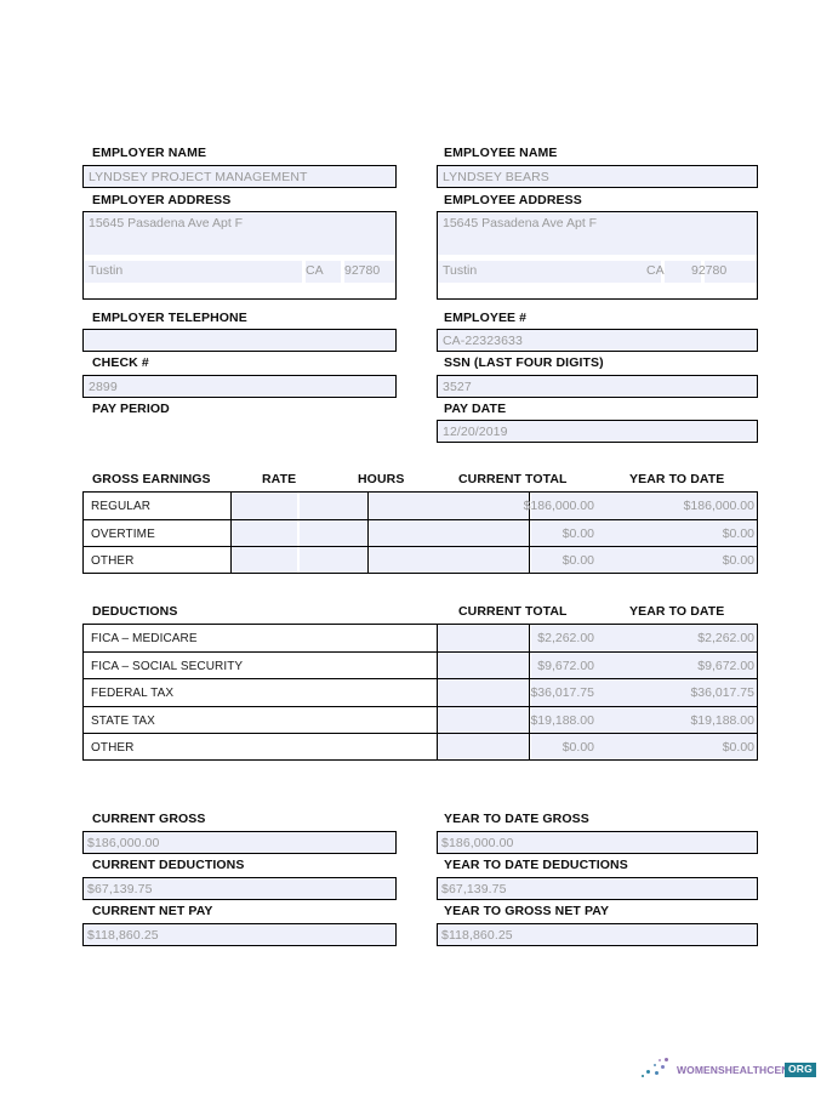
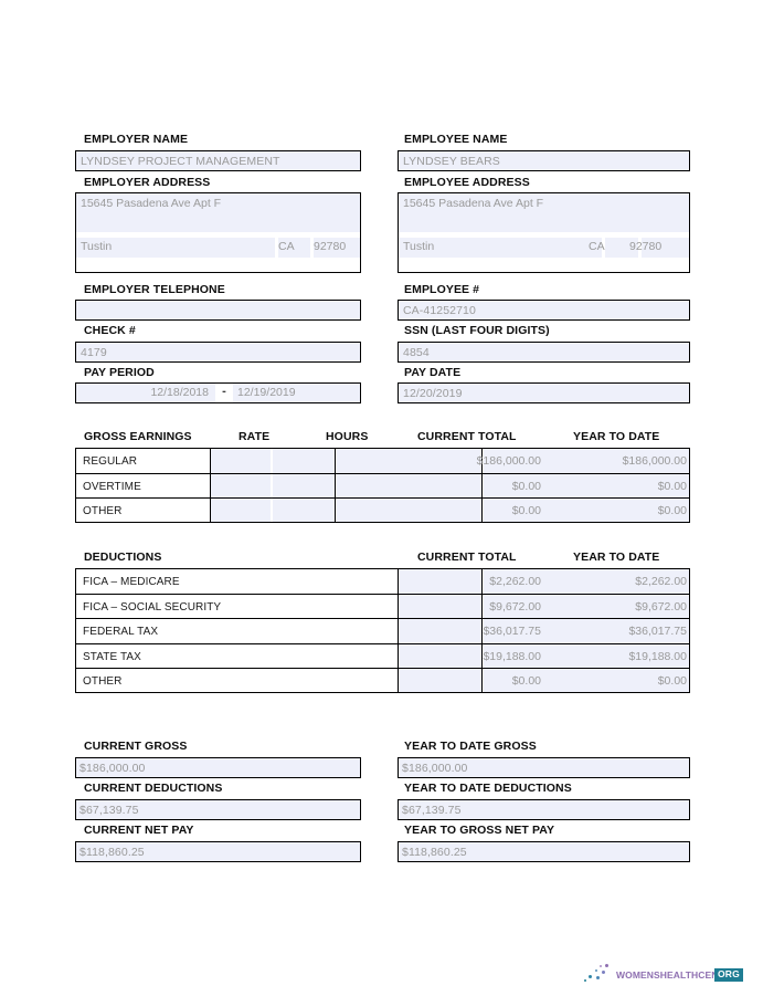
  EMPLOYER NAME
  LYNDSEY PROJECT MANAGEMENT
  EMPLOYER ADDRESS
  15645 Pasadena Ave Apt F
  Tustin
  CA
  92780
  EMPLOYER TELEPHONE
  CHECK #
- 2899
+ 4179
  PAY PERIOD
+ 12/18/2018
+ -
+ 12/19/2019
  EMPLOYEE NAME
  LYNDSEY BEARS
  EMPLOYEE ADDRESS
  15645 Pasadena Ave Apt F
  Tustin
  CA
  92780
  EMPLOYEE #
- CA-22323633
+ CA-41252710
  SSN (LAST FOUR DIGITS)
- 3527
+ 4854
  PAY DATE
  12/20/2019
  GROSS EARNINGS
  RATE
  HOURS
  CURRENT TOTAL
  YEAR TO DATE
  REGULAR
  OVERTIME
  OTHER
  $186,000.00
  $0.00
  $0.00
  $186,000.00
  $0.00
  $0.00
  DEDUCTIONS
  CURRENT TOTAL
  YEAR TO DATE
  FICA – MEDICARE
  FICA – SOCIAL SECURITY
  FEDERAL TAX
  STATE TAX
  OTHER
  $2,262.00
  $9,672.00
  $36,017.75
  $19,188.00
  $0.00
  $2,262.00
  $9,672.00
  $36,017.75
  $19,188.00
  $0.00
  CURRENT GROSS
  $186,000.00
  CURRENT DEDUCTIONS
  $67,139.75
  CURRENT NET PAY
  $118,860.25
  YEAR TO DATE GROSS
  $186,000.00
  YEAR TO DATE DEDUCTIONS
  $67,139.75
  YEAR TO GROSS NET PAY
  $118,860.25
  WOMENSHEALTHCE
  ORG
